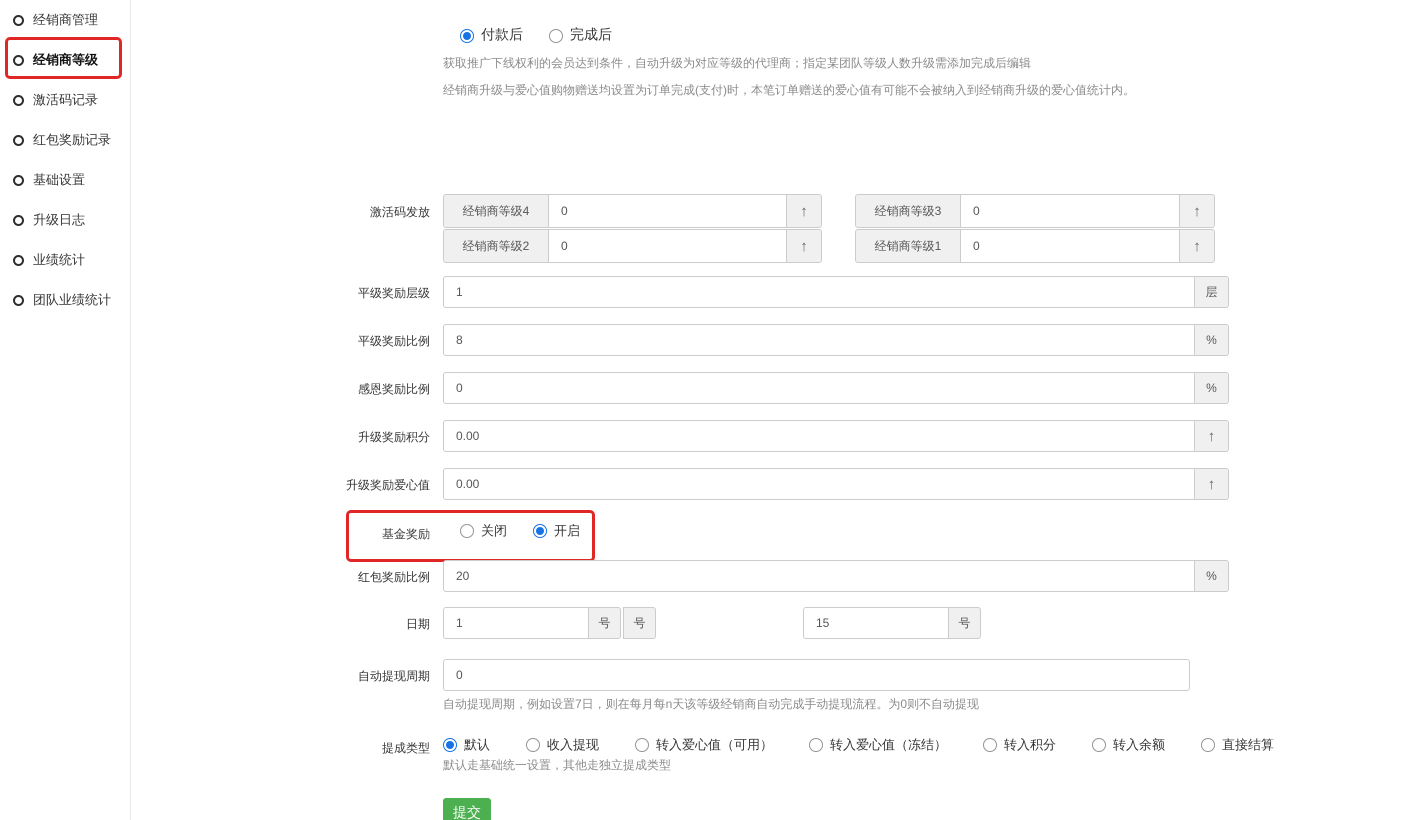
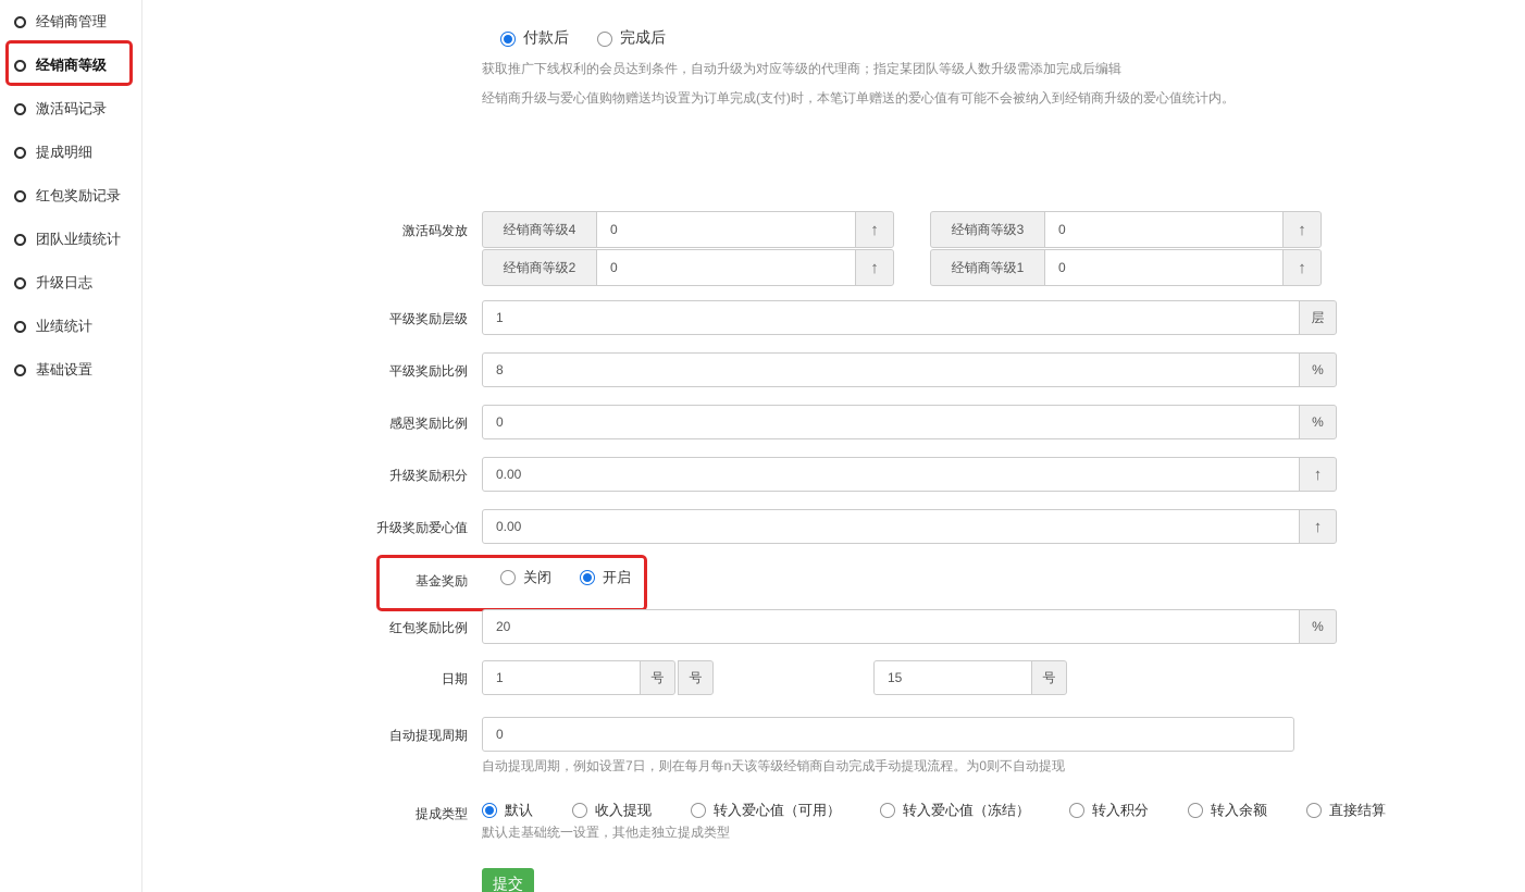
  经销商管理
  经销商等级
  激活码记录
+ 提成明细
  红包奖励记录
- 基础设置
+ 团队业绩统计
  升级日志
  业绩统计
- 团队业绩统计
+ 基础设置
  付款后
  完成后
  获取推广下线权利的会员达到条件，自动升级为对应等级的代理商；指定某团队等级人数升级需添加完成后编辑
  经销商升级与爱心值购物赠送均设置为订单完成(支付)时，本笔订单赠送的爱心值有可能不会被纳入到经销商升级的爱心值统计内。
  激活码发放
  经销商等级4
  0
  ↑
  经销商等级3
  0
  ↑
  经销商等级2
  0
  ↑
  经销商等级1
  0
  ↑
  平级奖励层级
  1
  层
  平级奖励比例
  8
  %
  感恩奖励比例
  0
  %
  升级奖励积分
  0.00
  ↑
  升级奖励爱心值
  0.00
  ↑
  基金奖励
  关闭
  开启
  红包奖励比例
  20
  %
  日期
  1
  号
  号
  15
  号
  自动提现周期
  0
  自动提现周期，例如设置7日，则在每月每n天该等级经销商自动完成手动提现流程。为0则不自动提现
  提成类型
  默认
  收入提现
  转入爱心值（可用）
  转入爱心值（冻结）
  转入积分
  转入余额
  直接结算
  默认走基础统一设置，其他走独立提成类型
  提交
